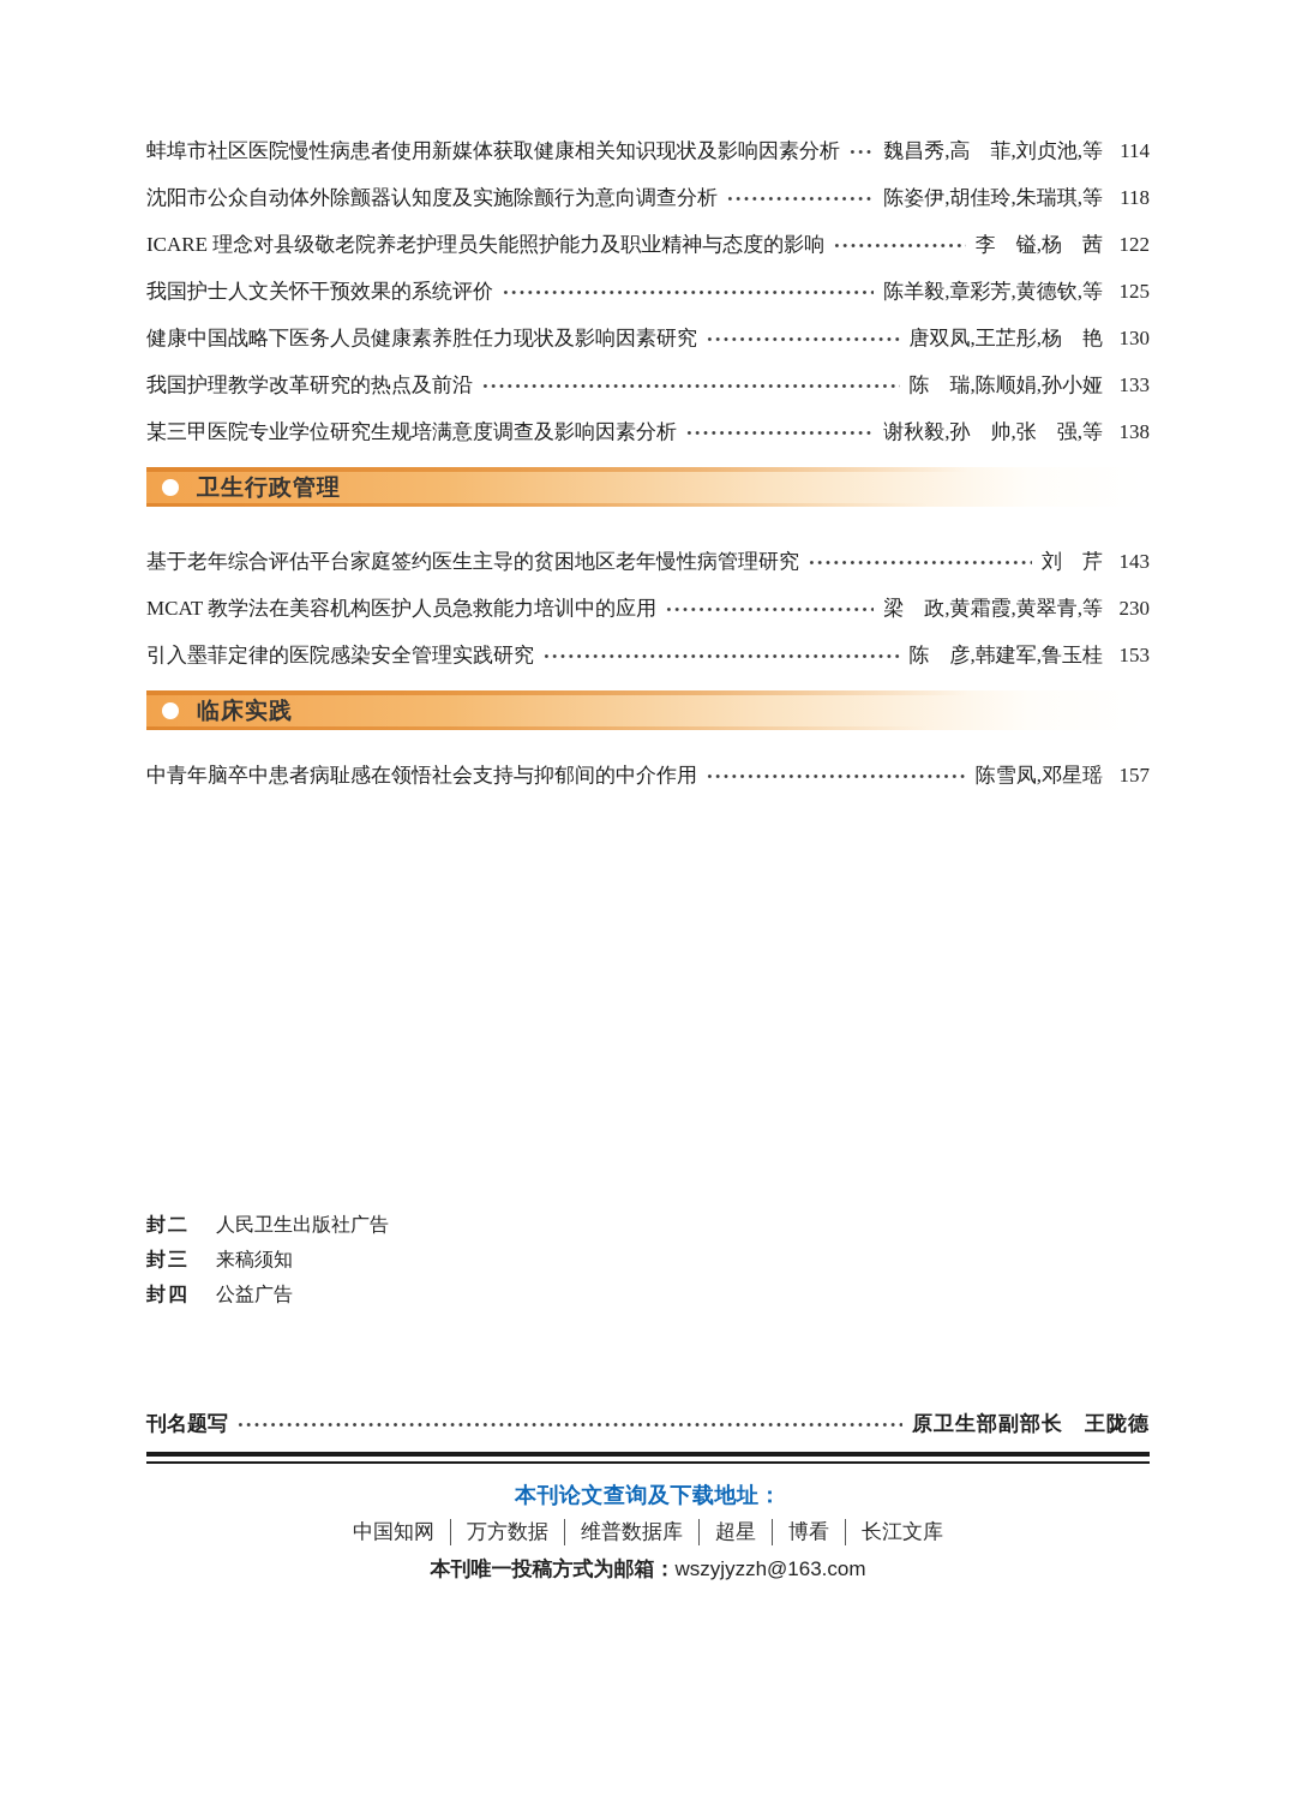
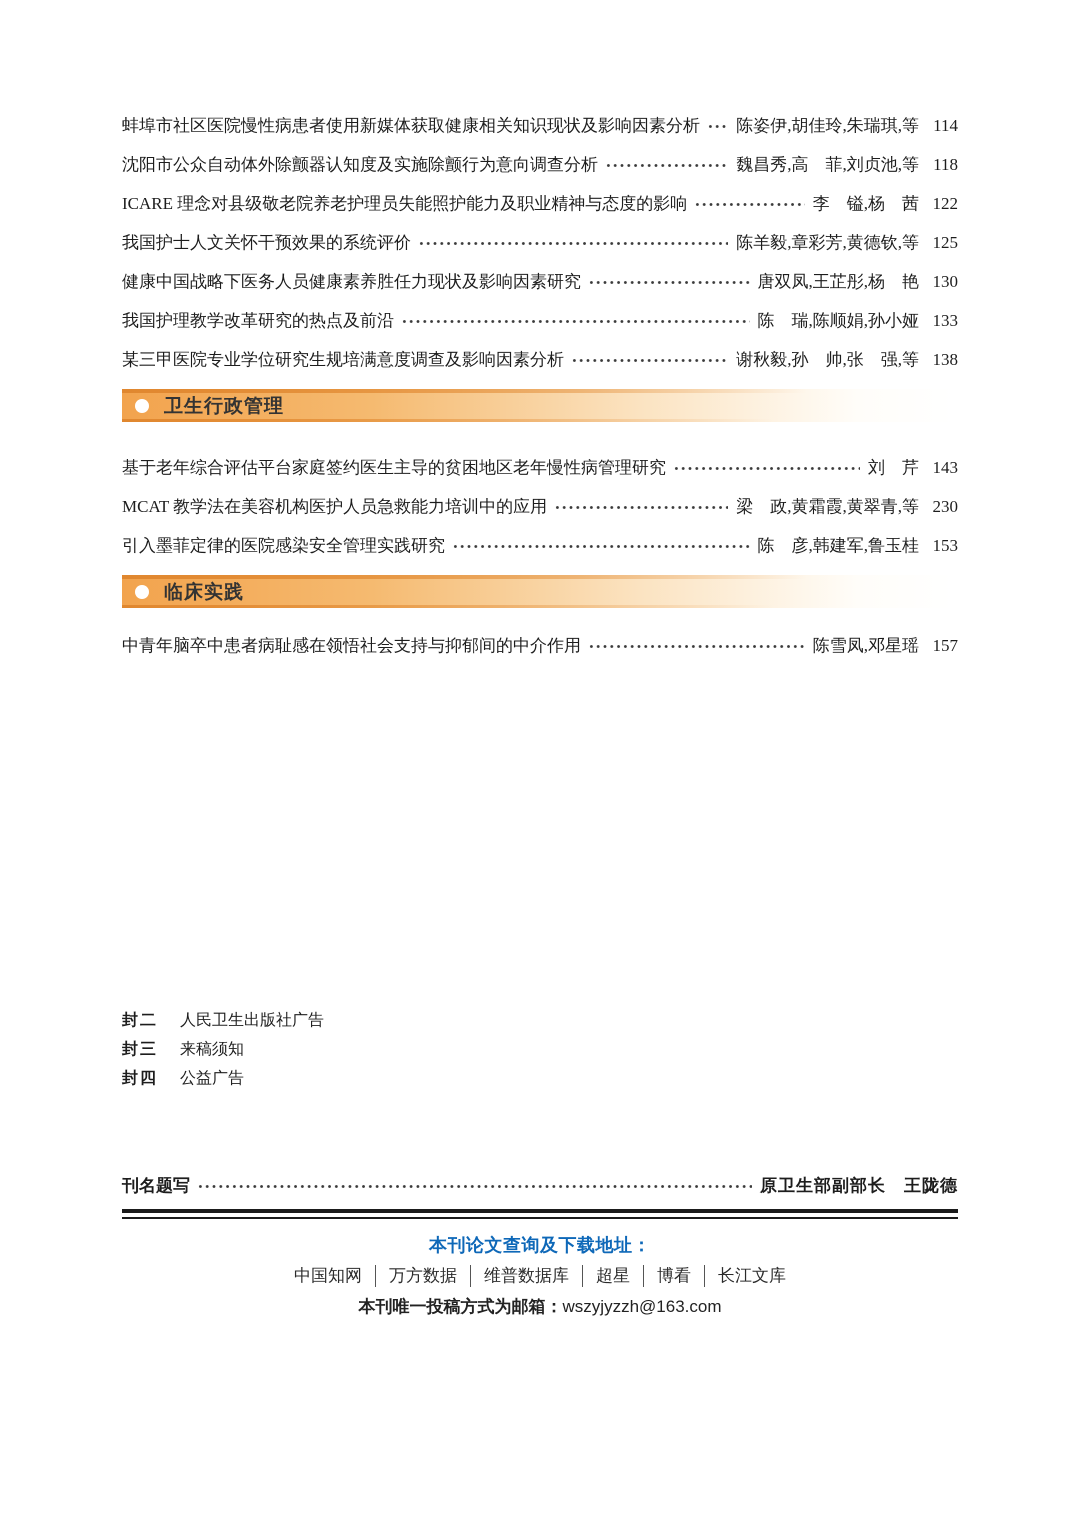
  蚌埠市社区医院慢性病患者使用新媒体获取健康相关知识现状及影响因素分析
- 魏昌秀,高 菲,刘贞池,等
+ 陈姿伊,胡佳玲,朱瑞琪,等
  114
  沈阳市公众自动体外除颤器认知度及实施除颤行为意向调查分析
- 陈姿伊,胡佳玲,朱瑞琪,等
+ 魏昌秀,高 菲,刘贞池,等
  118
  ICARE 理念对县级敬老院养老护理员失能照护能力及职业精神与态度的影响
  李 镒,杨 茜
  122
  我国护士人文关怀干预效果的系统评价
  陈羊毅,章彩芳,黄德钦,等
  125
  健康中国战略下医务人员健康素养胜任力现状及影响因素研究
  唐双凤,王芷彤,杨 艳
  130
  我国护理教学改革研究的热点及前沿
  陈 瑞,陈顺娟,孙小娅
  133
  某三甲医院专业学位研究生规培满意度调查及影响因素分析
  谢秋毅,孙 帅,张 强,等
  138
  卫生行政管理
  基于老年综合评估平台家庭签约医生主导的贫困地区老年慢性病管理研究
  刘 芹
  143
  MCAT 教学法在美容机构医护人员急救能力培训中的应用
  梁 政,黄霜霞,黄翠青,等
  230
  引入墨菲定律的医院感染安全管理实践研究
  陈 彦,韩建军,鲁玉桂
  153
  临床实践
  中青年脑卒中患者病耻感在领悟社会支持与抑郁间的中介作用
  陈雪凤,邓星瑶
  157
  封二
  人民卫生出版社广告
  封三
  来稿须知
  封四
  公益广告
  刊名题写
  原卫生部副部长 王陇德
  本刊论文查询及下载地址：
  中国知网
  万方数据
  维普数据库
  超星
  博看
  长江文库
  本刊唯一投稿方式为邮箱：wszyjyzzh@163.com
